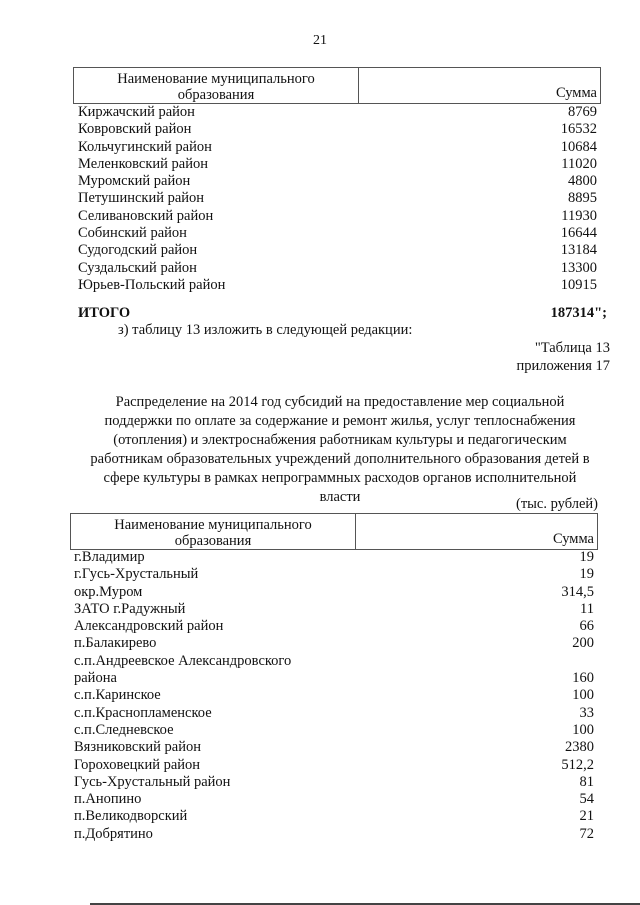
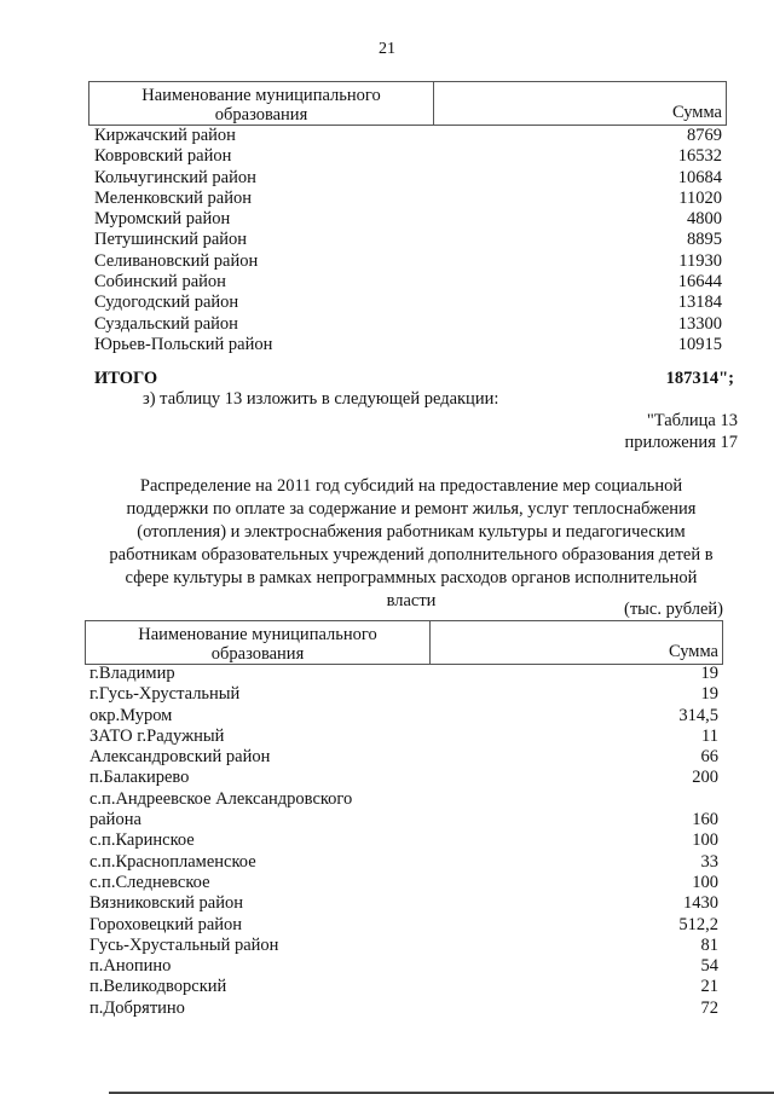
  21
  Наименование муниципального
  образования
  Сумма
  Киржачский район
  8769
  Ковровский район
  16532
  Кольчугинский район
  10684
  Меленковский район
  11020
  Муромский район
  4800
  Петушинский район
  8895
  Селивановский район
  11930
  Собинский район
  16644
  Судогодский район
  13184
  Суздальский район
  13300
  Юрьев-Польский район
  10915
  ИТОГО
  187314";
  з) таблицу 13 изложить в следующей редакции:
  "Таблица 13
  приложения 17
- Распределение на 2014 год субсидий на предоставление мер социальной
+ Распределение на 2011 год субсидий на предоставление мер социальной
  поддержки по оплате за содержание и ремонт жилья, услуг теплоснабжения
  (отопления) и электроснабжения работникам культуры и педагогическим
  работникам образовательных учреждений дополнительного образования детей в
  сфере культуры в рамках непрограммных расходов органов исполнительной
  власти
  (тыс. рублей)
  Наименование муниципального
  образования
  Сумма
  г.Владимир
  19
  г.Гусь-Хрустальный
  19
  окр.Муром
  314,5
  ЗАТО г.Радужный
  11
  Александровский район
  66
  п.Балакирево
  200
  с.п.Андреевское Александровского
  района
  160
  с.п.Каринское
  100
  с.п.Краснопламенское
  33
  с.п.Следневское
  100
  Вязниковский район
- 2380
+ 1430
  Гороховецкий район
  512,2
  Гусь-Хрустальный район
  81
  п.Анопино
  54
  п.Великодворский
  21
  п.Добрятино
  72
